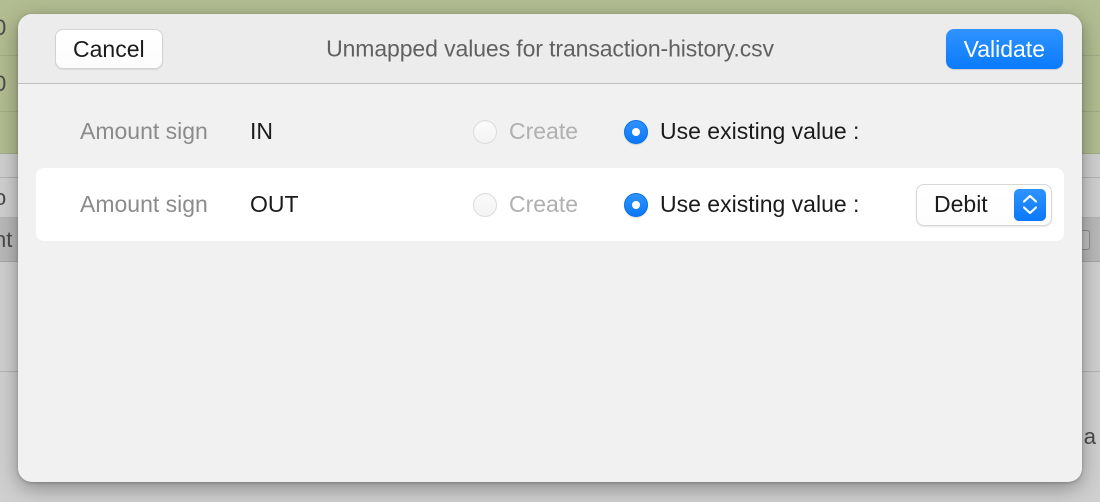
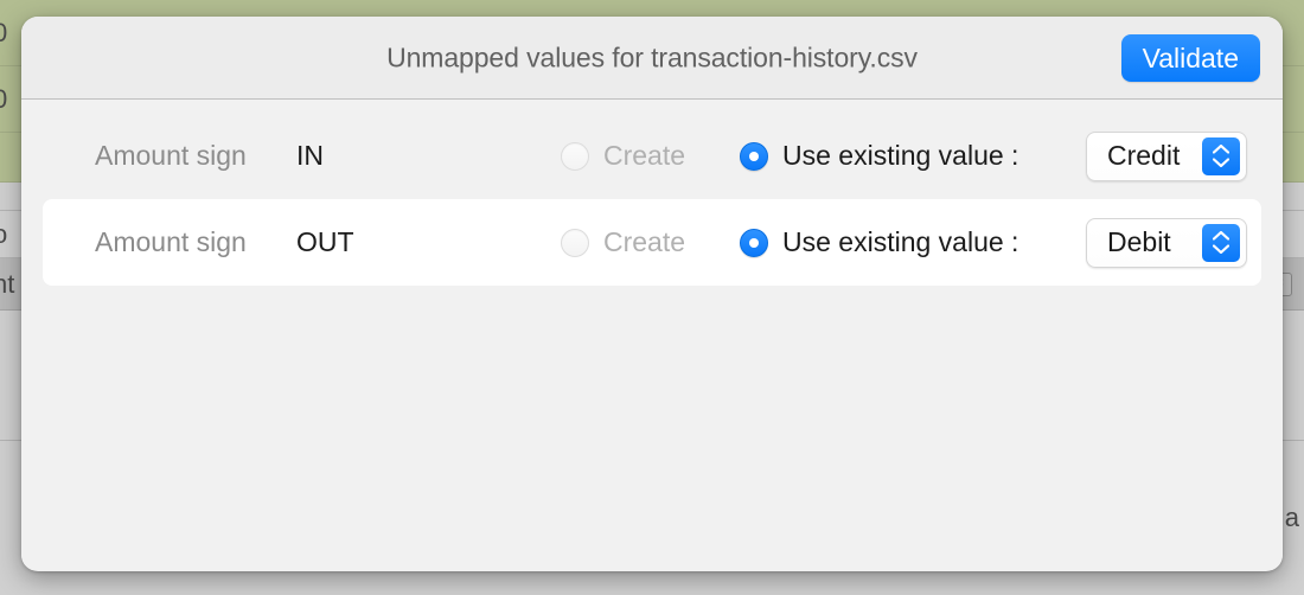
  0
  0
  o
  nt
  a
- Cancel
  Unmapped values for transaction-history.csv
  Validate
  Amount sign
  IN
  Create
  Use existing value :
+ Credit
  Amount sign
  OUT
  Create
  Use existing value :
  Debit
